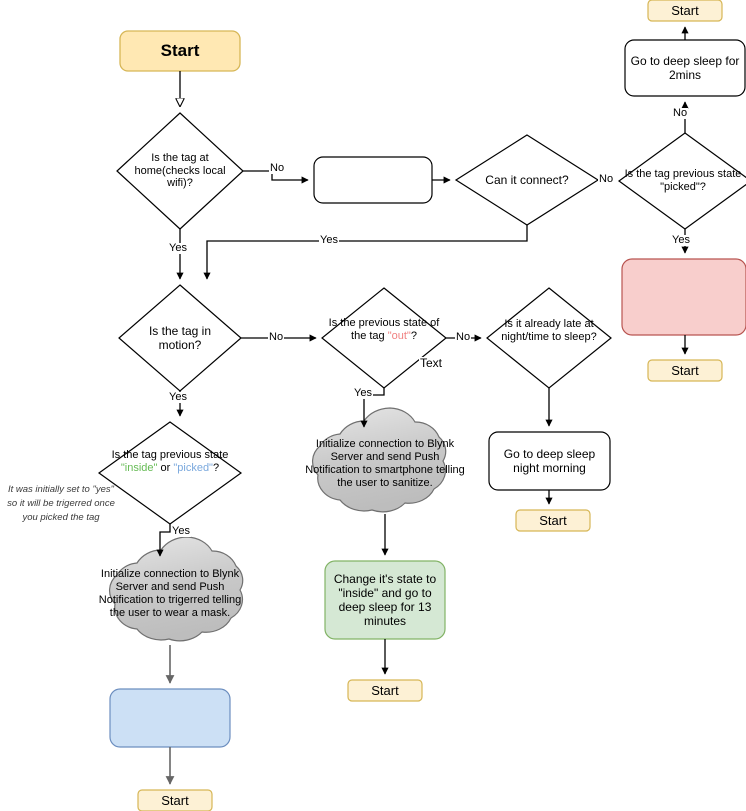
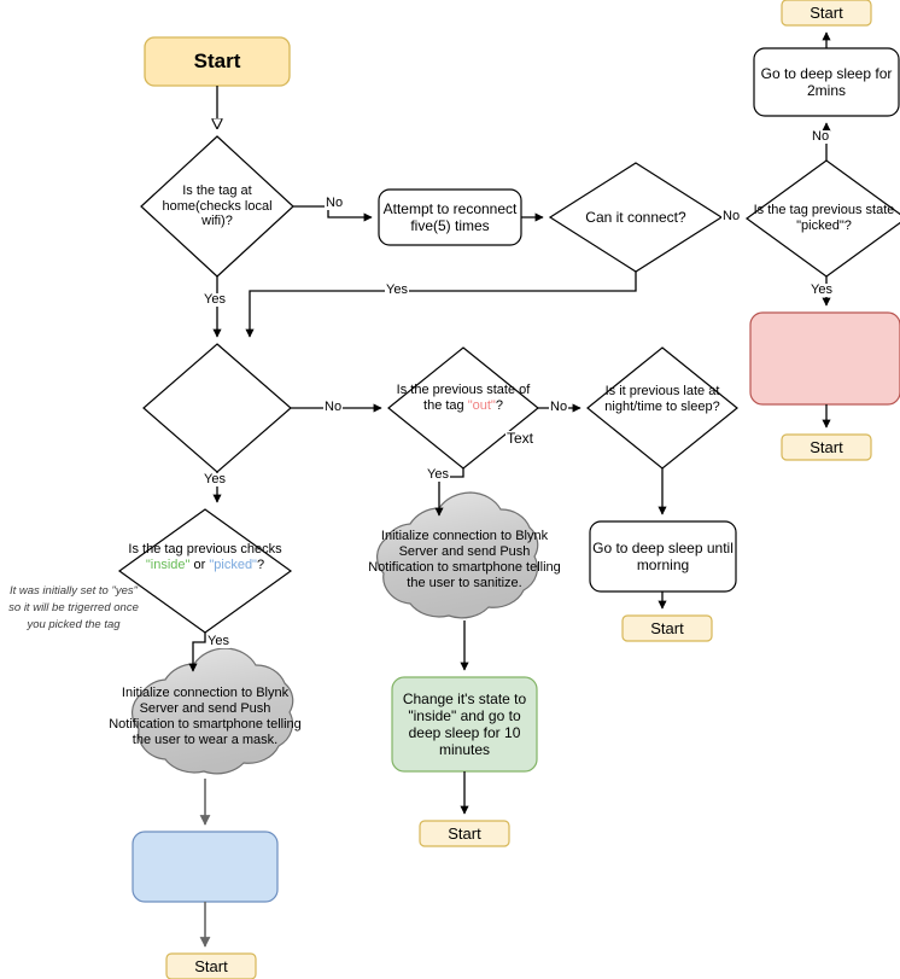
  Start
  Is the tag at home(checks local wifi)?
+ Attempt to reconnect five(5) times
  Can it connect?
  Is the tag previous state "picked"?
  Go to deep sleep for 2mins
  Start
  Start
- Is the tag in motion?
  Is the previous state of the tag "out"?
- Is it already late at night/time to sleep?
+ Is it previous late at night/time to sleep?
- Go to deep sleep night morning
+ Go to deep sleep until morning
  Start
- Is the tag previous state "inside" or "picked"?
+ Is the tag previous checks "inside" or "picked"?
  Initialize connection to Blynk Server and send Push Notification to smartphone telling the user to sanitize.
- Initialize connection to Blynk Server and send Push Notification to trigerred telling the user to wear a mask.
+ Initialize connection to Blynk Server and send Push Notification to smartphone telling the user to wear a mask.
- Change it's state to "inside" and go to deep sleep for 13 minutes
+ Change it's state to "inside" and go to deep sleep for 10 minutes
  Start
  Start
  No
  Yes
  No
  Yes
  No
  Yes
  No
  Yes
  No
  Yes
  Text
  Yes
  It was initially set to "yes"
  so it will be trigerred once
  you picked the tag
